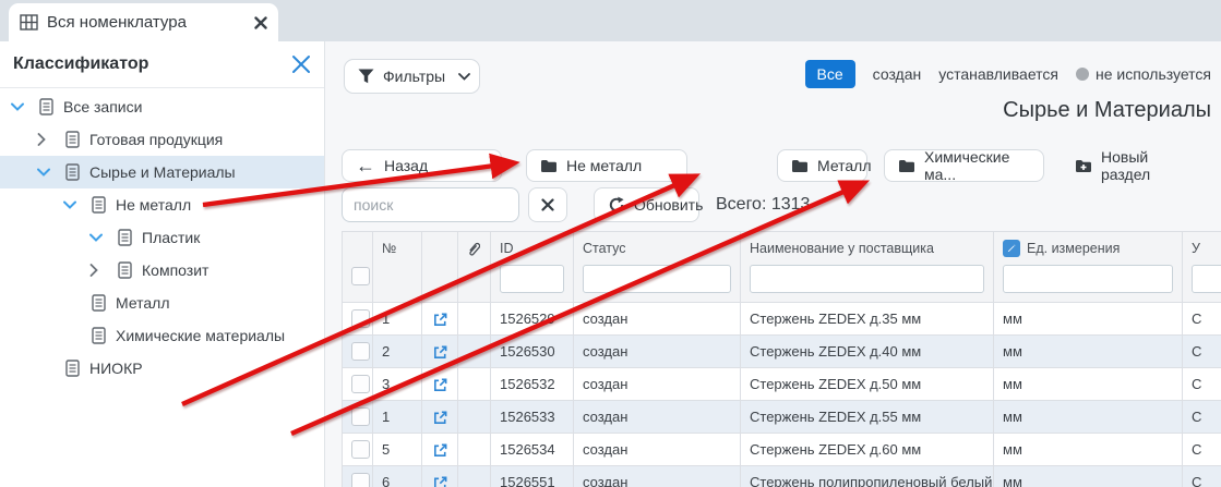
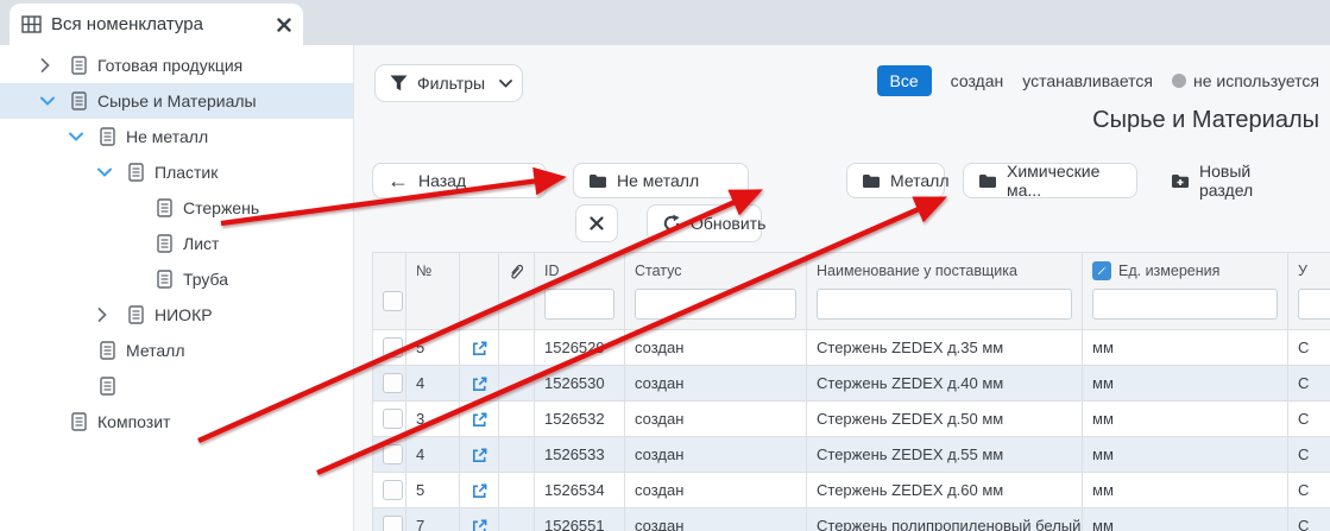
  Вся номенклатура
- Классификатор
- Все записи
  Готовая продукция
  Сырье и Материалы
  Не металл
  Пластик
+ Стержень
+ Лист
+ Труба
- Композит
+ НИОКР
  Металл
- Химические материалы
- НИОКР
+ Композит
  Фильтры
  Все
  создан
  устанавливается
  не используется
  Сырье и Материалы
  ←
  Назад
  Не металл
  Металл
  Химические ма...
  Новый раздел
- поиск
  Обновить
- Всего: 1313
  	№			ID	Статус	Наименование у поставщика	Ед. измерения	У
- 	1			152652	создан	Стержень ZEDEX д.35 мм	мм	С
+ 	5			152652	создан	Стержень ZEDEX д.35 мм	мм	С
- 	2			1526530	создан	Стержень ZEDEX д.40 мм	мм	С
+ 	4			1526530	создан	Стержень ZEDEX д.40 мм	мм	С
  	3			1526532	создан	Стержень ZEDEX д.50 мм	мм	С
- 	1			1526533	создан	Стержень ZEDEX д.55 мм	мм	С
+ 	4			1526533	создан	Стержень ZEDEX д.55 мм	мм	С
  	5			1526534	создан	Стержень ZEDEX д.60 мм	мм	С
- 	6			1526551	создан	Стержень полипропиленовый белый	мм	С
+ 	7			1526551	создан	Стержень полипропиленовый белый	мм	С
